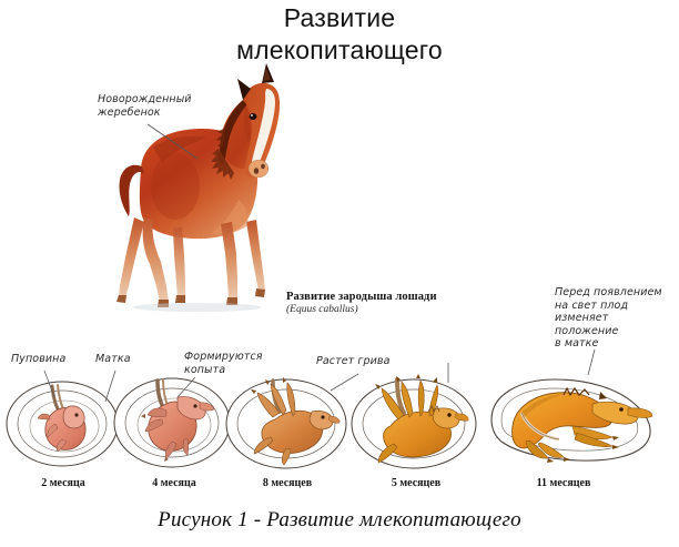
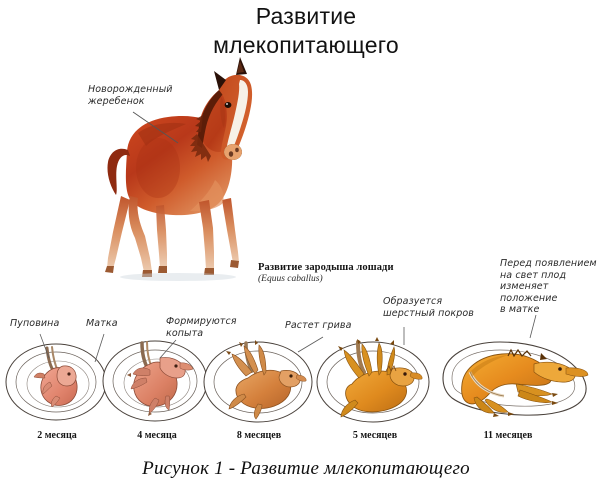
  Развитие
  млекопитающего
  Новорожденный
  жеребенок
  Развитие зародыша лошади
  (Equus caballus)
  Пуповина
  Матка
  Формируются
  копыта
  Растет грива
+ Образуется
+ шерстный покров
  Перед появлением
  на свет плод
  изменяет
  положение
  в матке
  2 месяца
  4 месяца
  8 месяцев
  5 месяцев
  11 месяцев
  Рисунок 1 - Развитие млекопитающего
